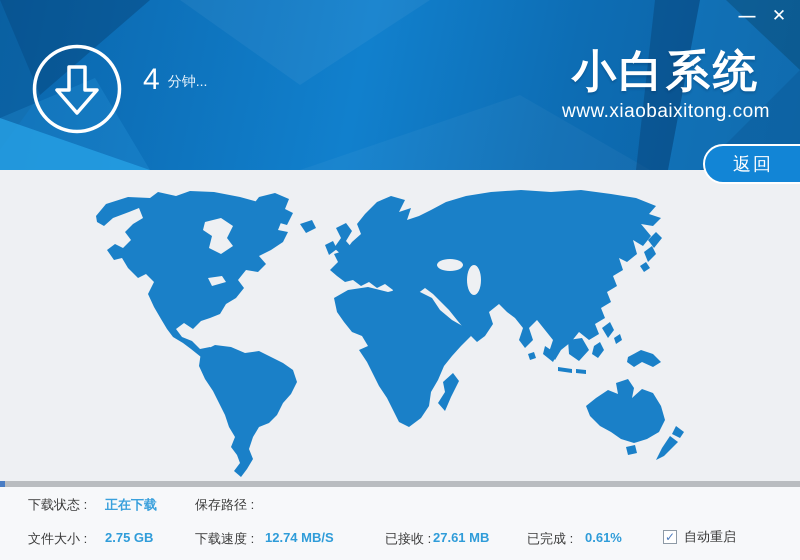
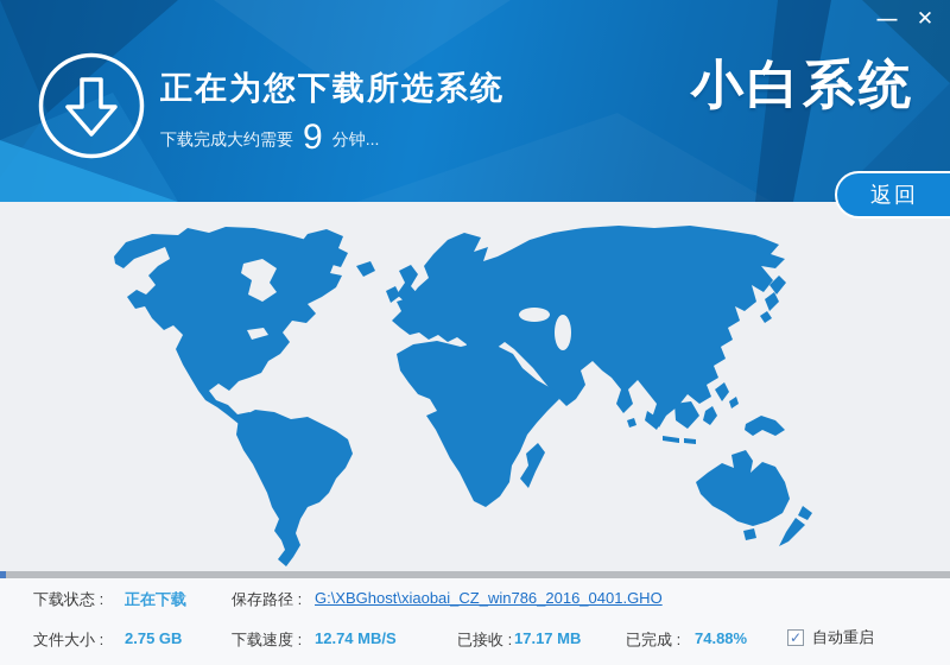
  —
  ✕
+ 正在为您下载所选系统
+ 下载完成大约需要
- 4
+ 9
  分钟...
  小白系统
- www.xiaobaixitong.com
  返回
  下载状态 :
  正在下载
  保存路径 :
+ G:\XBGhost\xiaobai_CZ_win786_2016_0401.GHO
  文件大小 :
  2.75 GB
  下载速度 :
  12.74 MB/S
  已接收 :
- 27.61 MB
+ 17.17 MB
  已完成 :
- 0.61%
+ 74.88%
  ✓
  自动重启
